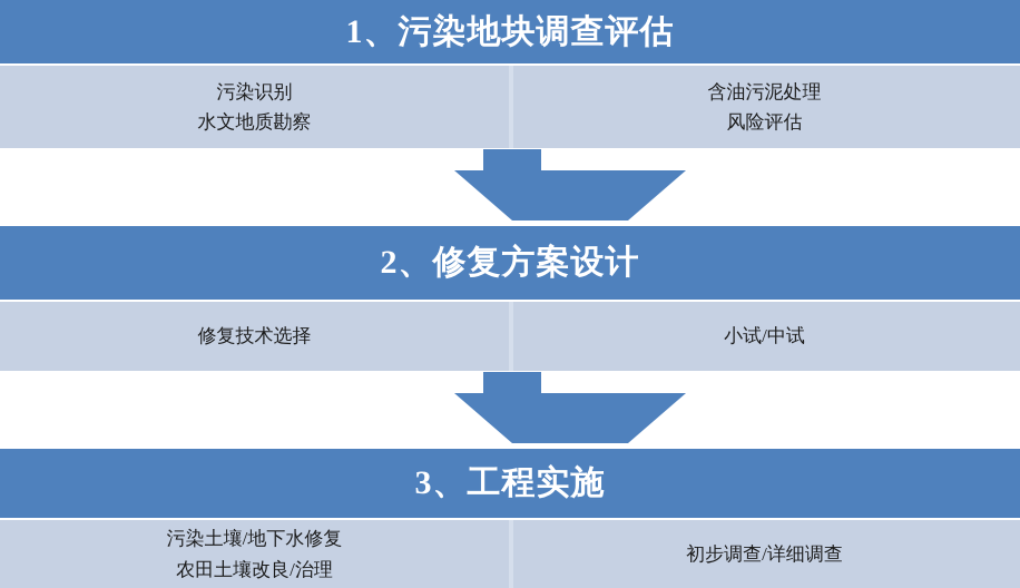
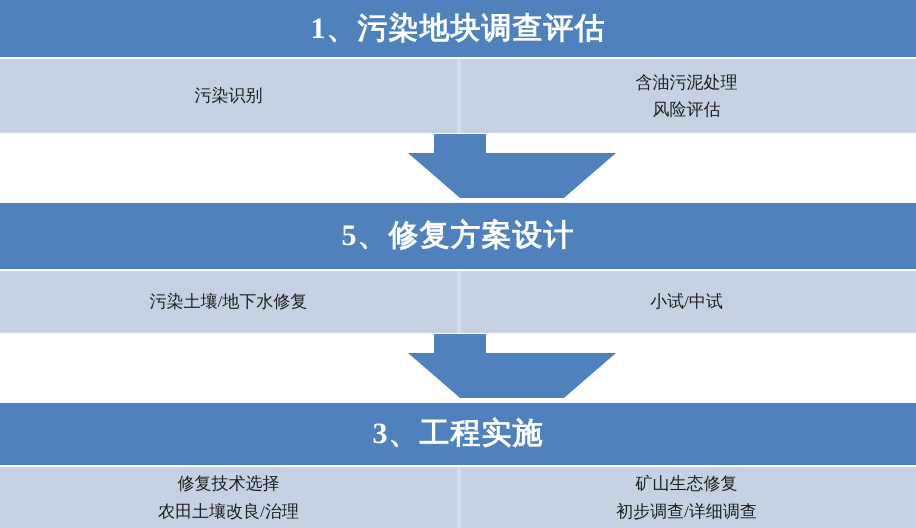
  1、污染地块调查评估
  污染识别
- 水文地质勘察
  含油污泥处理
  风险评估
- 2、修复方案设计
+ 5、修复方案设计
- 修复技术选择
+ 污染土壤/地下水修复
  小试/中试
  3、工程实施
- 污染土壤/地下水修复
+ 修复技术选择
  农田土壤改良/治理
+ 矿山生态修复
  初步调查/详细调查
